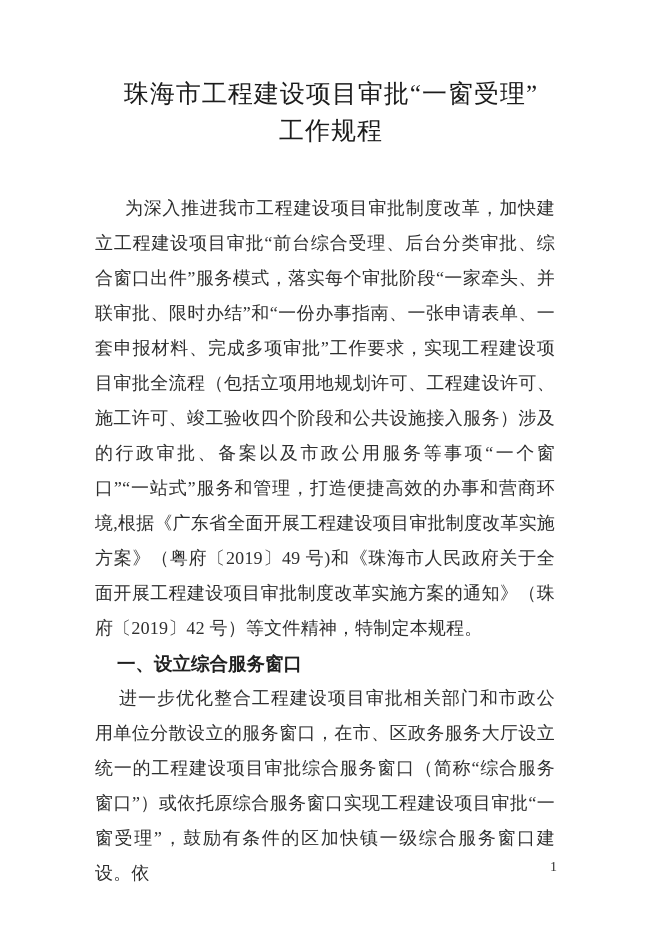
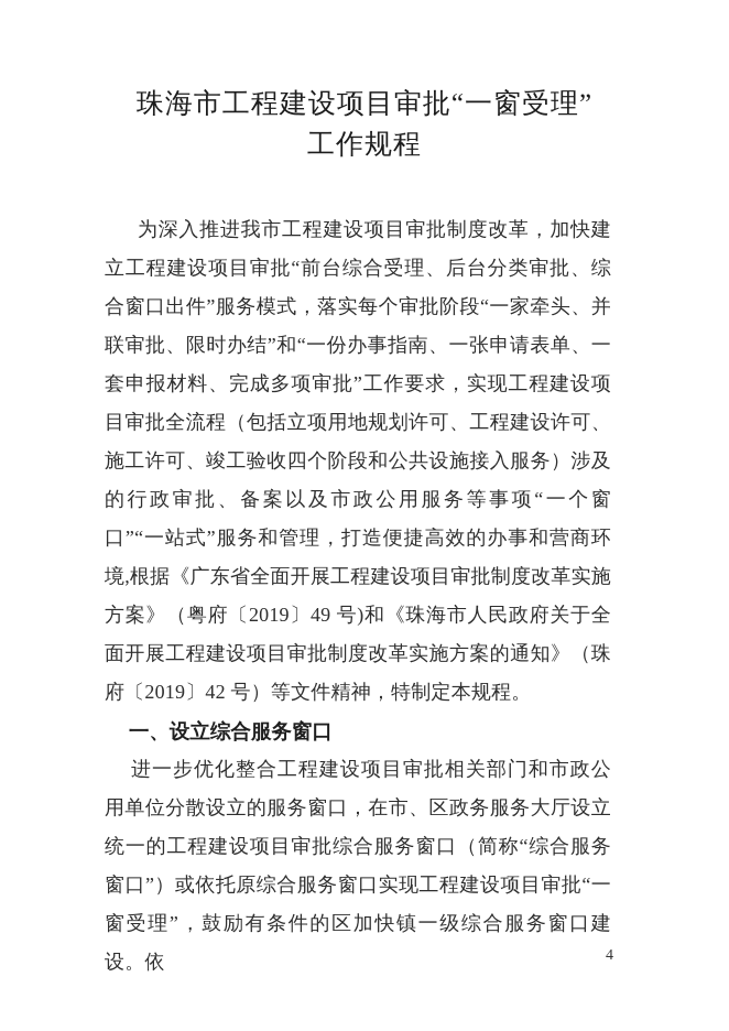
  珠海市工程建设项目审批“一窗受理”
  工作规程
  为深入推进我市工程建设项目审批制度改革，加快建立工程建设项目审批“前台综合受理、后台分类审批、综合窗口出件”服务模式，落实每个审批阶段“一家牵头、并联审批、限时办结”和“一份办事指南、一张申请表单、一套申报材料、完成多项审批”工作要求，实现工程建设项目审批全流程（包括立项用地规划许可、工程建设许可、施工许可、竣工验收四个阶段和公共设施接入服务）涉及的行政审批、备案以及市政公用服务等事项“一个窗口”“一站式”服务和管理，打造便捷高效的办事和营商环境,根据《广东省全面开展工程建设项目审批制度改革实施方案》（粤府〔2019〕49 号)和《珠海市人民政府关于全面开展工程建设项目审批制度改革实施方案的通知》（珠府〔2019〕42 号）等文件精神，特制定本规程。
  一、设立综合服务窗口
  进一步优化整合工程建设项目审批相关部门和市政公用单位分散设立的服务窗口，在市、区政务服务大厅设立统一的工程建设项目审批综合服务窗口（简称“综合服务窗口”）或依托原综合服务窗口实现工程建设项目审批“一窗受理”，鼓励有条件的区加快镇一级综合服务窗口建设。依
- 1
+ 4
